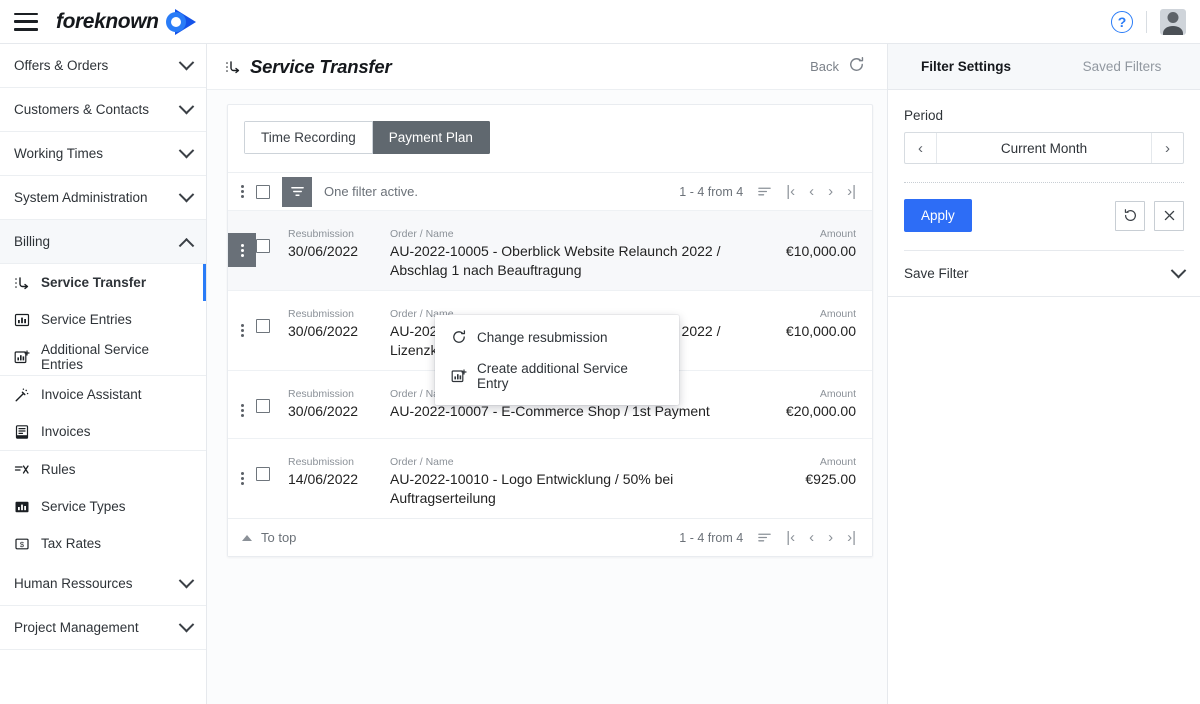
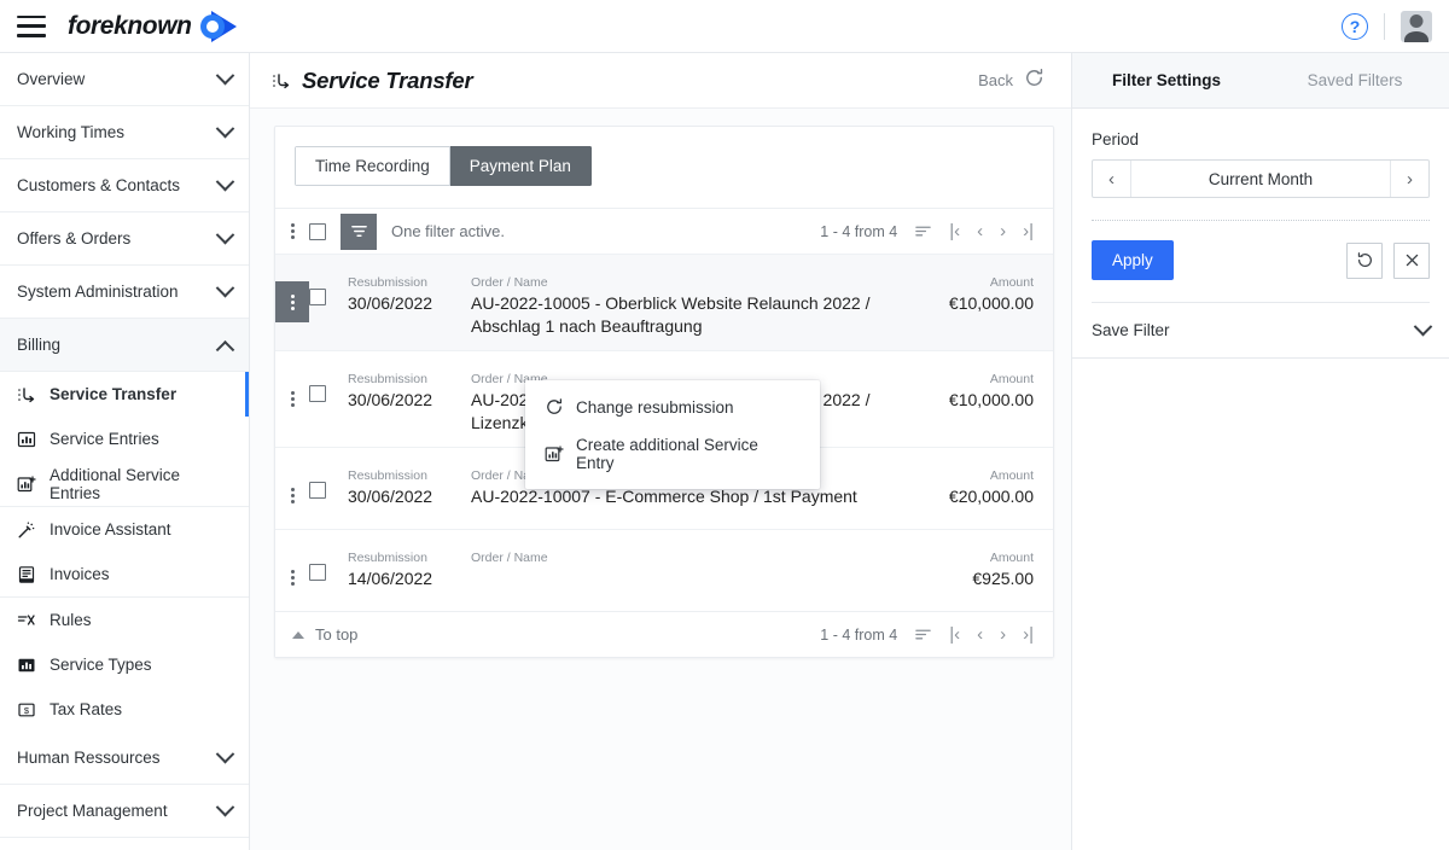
  foreknown
  ?
+ Overview
- Offers & Orders
+ Working Times
  Customers & Contacts
- Working Times
+ Offers & Orders
  System Administration
  Billing
  Service Transfer
  Service Entries
  Additional Service Entries
  Invoice Assistant
  Invoices
  Rules
  Service Types
  $
  Tax Rates
  Human Ressources
  Project Management
  Service Transfer
  Back
  Time Recording
  Payment Plan
  One filter active.
  1 - 4 from 4
  |‹
  ‹
  ›
  ›|
  Resubmission
  30/06/2022
  Order / Name
  AU-2022-10005 - Oberblick Website Relaunch 2022 / Abschlag 1 nach Beauftragung
  Amount
  €10,000.00
  Resubmission
  30/06/2022
  Order / Name
  Amount
  €10,000.00
  Resubmission
  30/06/2022
  Order / N
  AU-2022-10007 - E-Commerce Shop / 1st Payment
  Amount
  €20,000.00
  Resubmission
  14/06/2022
  Order / Name
- AU-2022-10010 - Logo Entwicklung / 50% bei Auftragserteilung
  Amount
  €925.00
  To top
  1 - 4 from 4
  |‹
  ‹
  ›
  ›|
  Change resubmission
  Create additional Service Entry
  Filter Settings
  Saved Filters
  Period
  ‹
  Current Month
  ›
  Apply
  Save Filter
